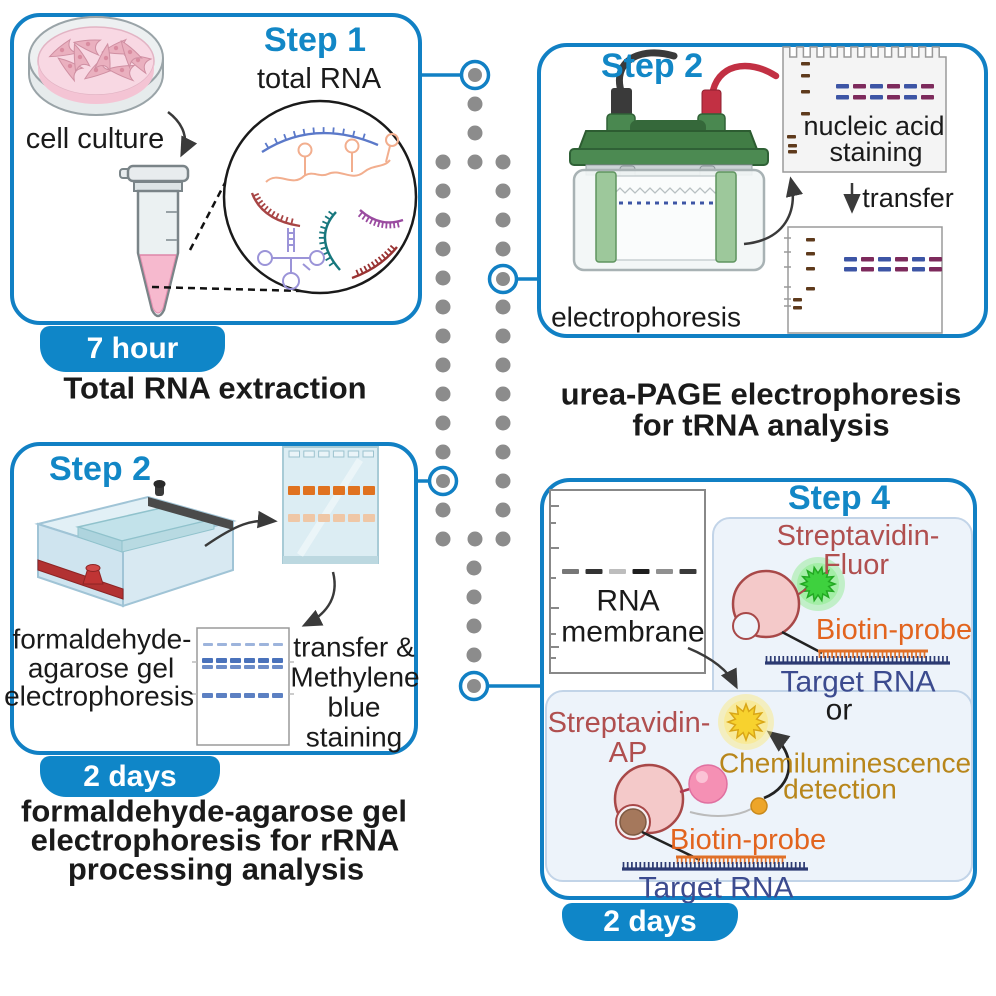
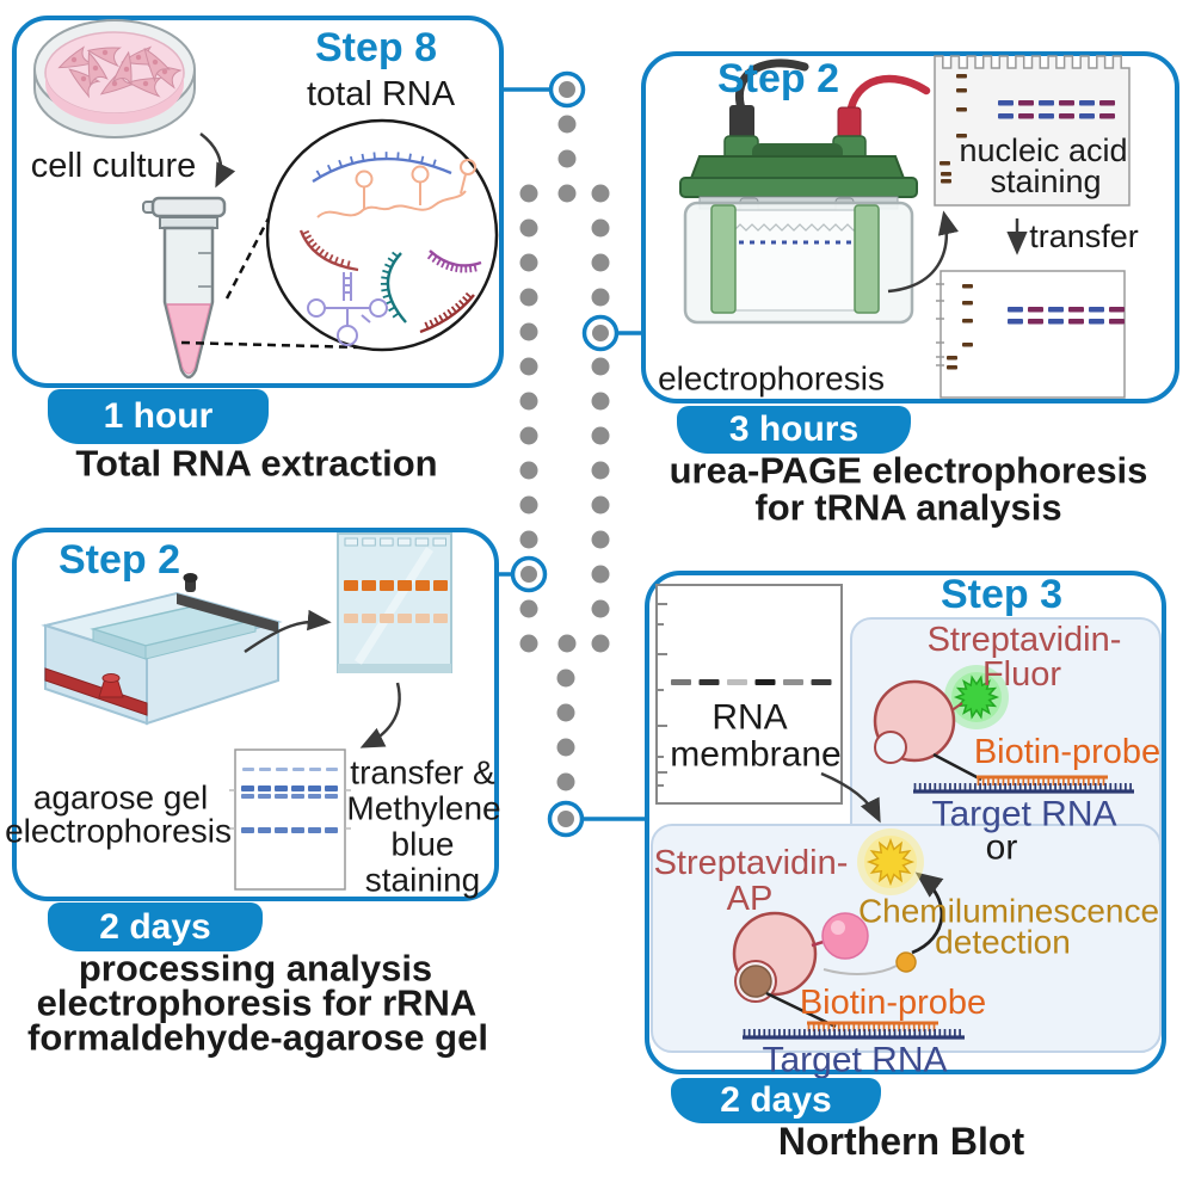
- Step 1
+ Step 8
  total RNA
  cell culture
- 7 hour
+ 1 hour
  Total RNA extraction
  Step 2
  electrophoresis
  nucleic acid
  staining
  transfer
+ 3 hours
  urea-PAGE electrophoresis
  for tRNA analysis
  Step 2
- formaldehyde-
  agarose gel
  electrophoresis
  transfer &
  Methylene
  blue
  staining
  2 days
- formaldehyde-agarose gel
+ processing analysis
  electrophoresis for rRNA
- processing analysis
+ formaldehyde-agarose gel
- Step 4
+ Step 3
  RNA
  membrane
  Streptavidin-
  Fluor
  Biotin-probe
  Target RNA
  or
  Streptavidin-
  AP
  Chemiluminescence
  detection
  Biotin-probe
  Target RNA
  2 days
+ Northern Blot
